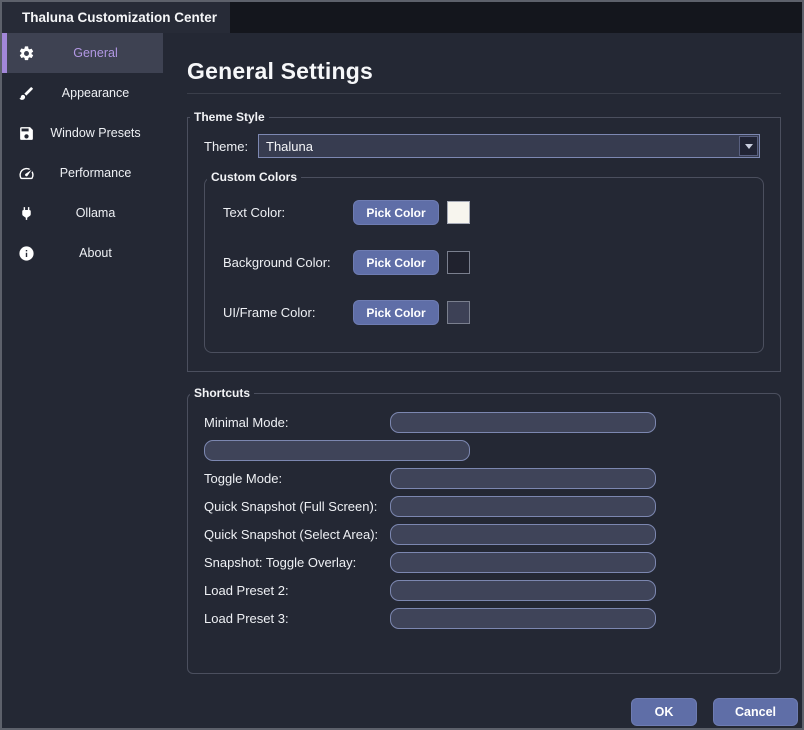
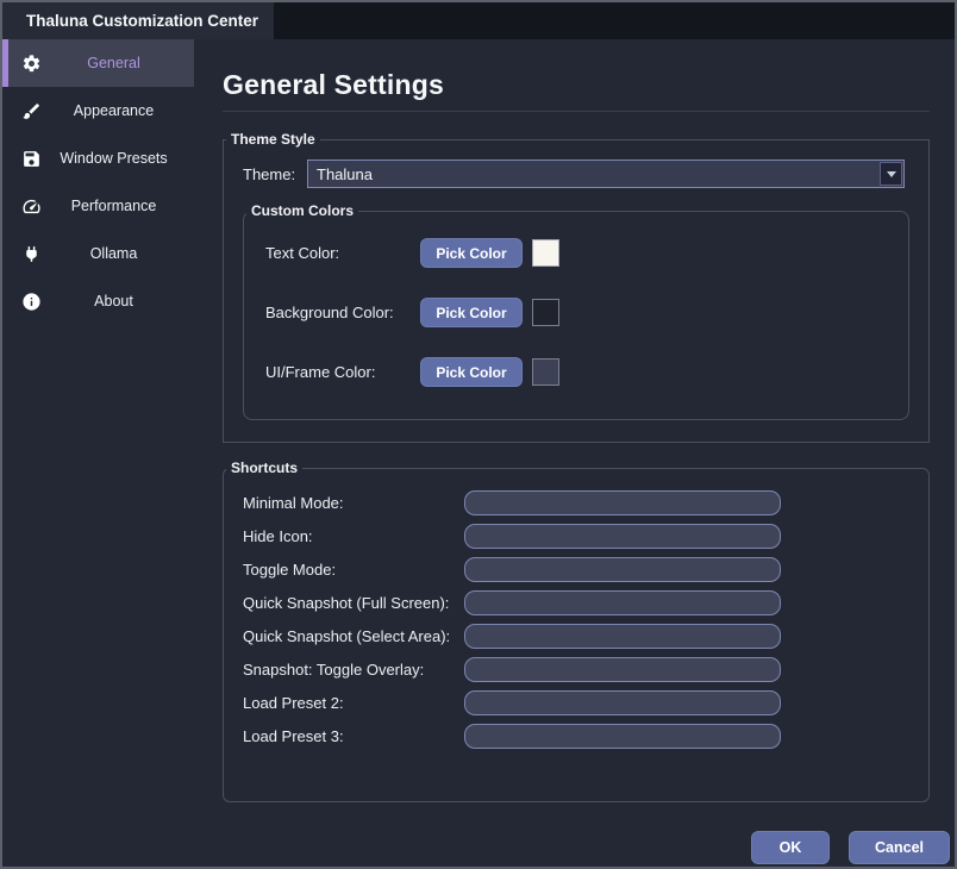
  Thaluna Customization Center
  General
  Appearance
  Window Presets
  Performance
  Ollama
  About
  General Settings
  Theme Style
  Theme:
  Thaluna
  Custom Colors
  Text Color:
  Pick Color
  Background Color:
  Pick Color
  UI/Frame Color:
  Pick Color
  Shortcuts
  Minimal Mode:
+ Hide Icon:
  Toggle Mode:
  Quick Snapshot (Full Screen):
  Quick Snapshot (Select Area):
  Snapshot: Toggle Overlay:
  Load Preset 2:
  Load Preset 3:
  OK
  Cancel
